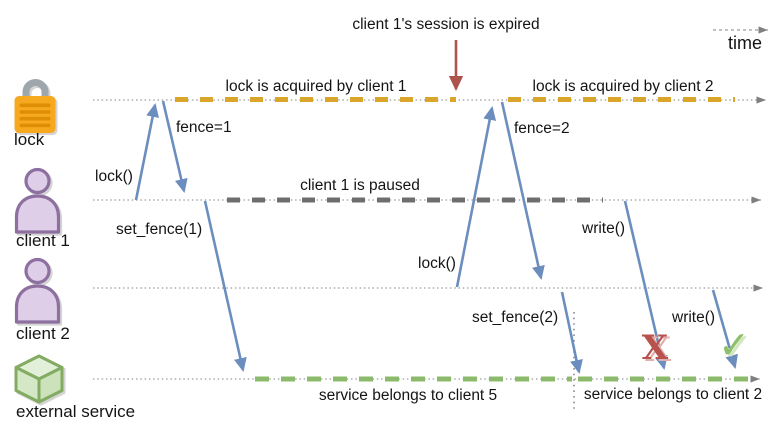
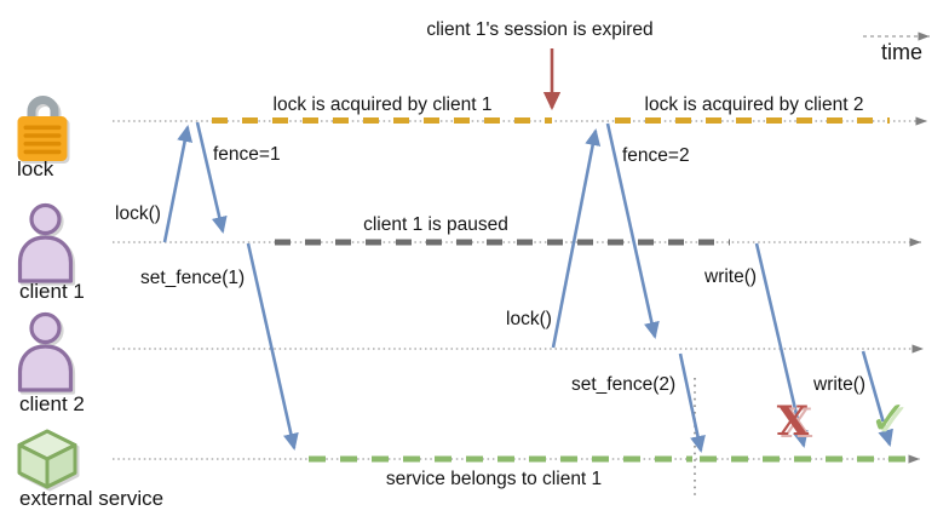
  X
  ✓
  client 1's session is expired
  time
  lock is acquired by client 1
  lock is acquired by client 2
  client 1 is paused
- service belongs to client 5
+ service belongs to client 1
- service belongs to client 2
  lock()
  fence=1
  set_fence(1)
  lock()
  fence=2
  set_fence(2)
  write()
  write()
  lock
  client 1
  client 2
  external service
